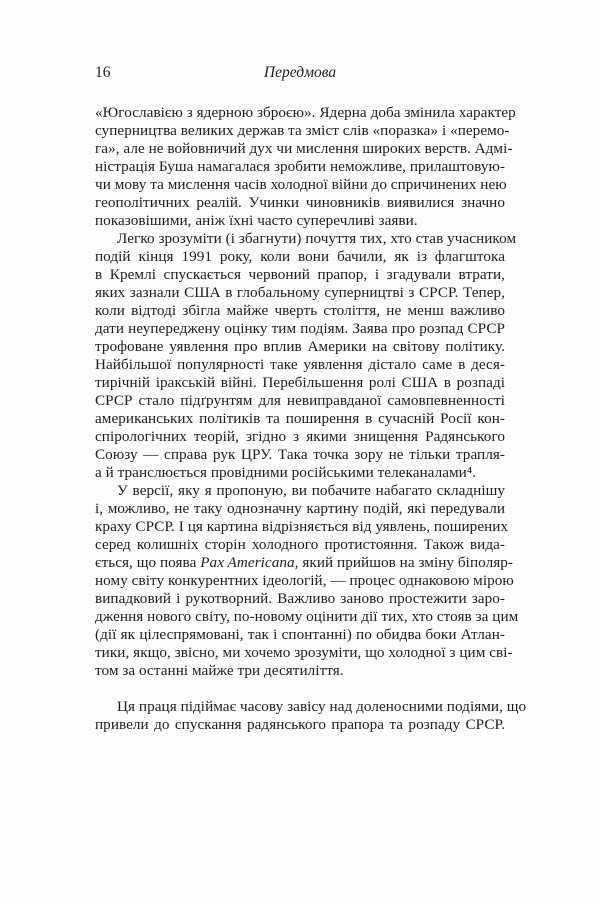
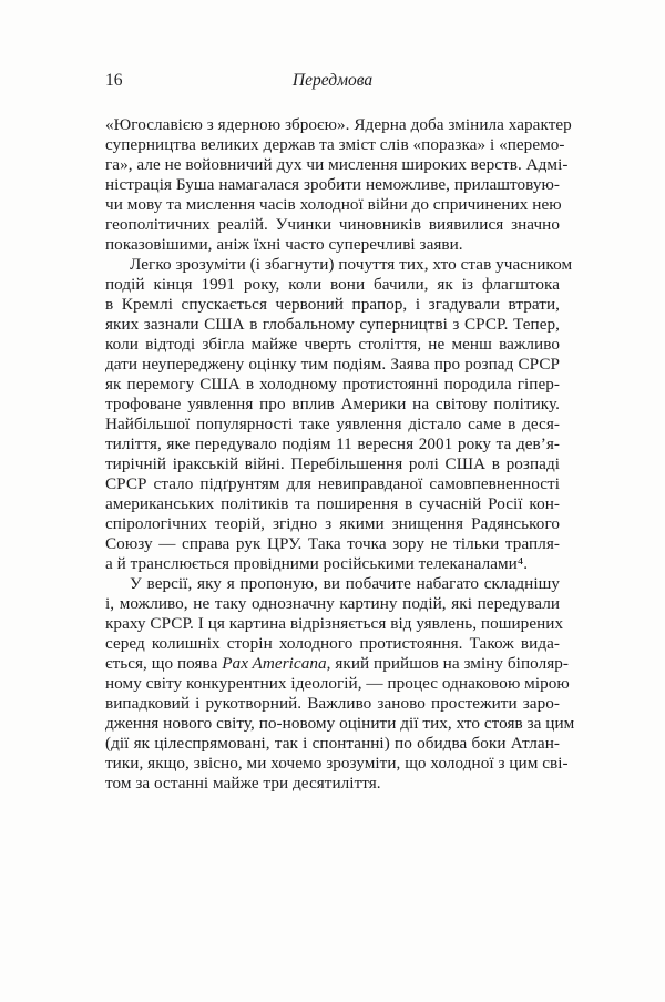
  16
  Передмова
  «Югославією з ядерною зброєю». Ядерна доба змінила характер
  суперництва великих держав та зміст слів «поразка» і «перемо-
  га», але не войовничий дух чи мислення широких верств. Адмі-
  ністрація Буша намагалася зробити неможливе, прилаштовую-
  чи мову та мислення часів холодної війни до спричинених нею
  геополітичних реалій. Учинки чиновників виявилися значно
  показовішими, аніж їхні часто суперечливі заяви.
  Легко зрозуміти (і збагнути) почуття тих, хто став учасником
  подій кінця 1991 року, коли вони бачили, як із флагштока
  в Кремлі спускається червоний прапор, і згадували втрати,
  яких зазнали США в глобальному суперництві з СРСР. Тепер,
  коли відтоді збігла майже чверть століття, не менш важливо
  дати неупереджену оцінку тим подіям. Заява про розпад СРСР
+ як перемогу США в холодному протистоянні породила гіпер-
  трофоване уявлення про вплив Америки на світову політику.
  Найбільшої популярності таке уявлення дістало саме в деся-
+ тиліття, яке передувало подіям 11 вересня 2001 року та дев’я-
  тирічній іракській війні. Перебільшення ролі США в розпаді
  СРСР стало підґрунтям для невиправданої самовпевненності
  американських політиків та поширення в сучасній Росії кон-
  спірологічних теорій, згідно з якими знищення Радянського
  Союзу — справа рук ЦРУ. Така точка зору не тільки трапля-
  а й транслюється провідними російськими телеканалами⁴.
  У версії, яку я пропоную, ви побачите набагато складнішу
  і, можливо, не таку однозначну картину подій, які передували
  краху СРСР. І ця картина відрізняється від уявлень, поширених
  серед колишніх сторін холодного протистояння. Також вида-
  ється, що поява Pax Americana, який прийшов на зміну біполяр-
  ному світу конкурентних ідеологій, — процес однаковою мірою
  випадковий і рукотворний. Важливо заново простежити заро-
  дження нового світу, по-новому оцінити дії тих, хто стояв за цим
  (дії як цілеспрямовані, так і спонтанні) по обидва боки Атлан-
  тики, якщо, звісно, ми хочемо зрозуміти, що холодної з цим сві-
  том за останні майже три десятиліття.
- Ця праця підіймає часову завісу над доленосними подіями, що
- привели до спускання радянського прапора та розпаду СРСР.
